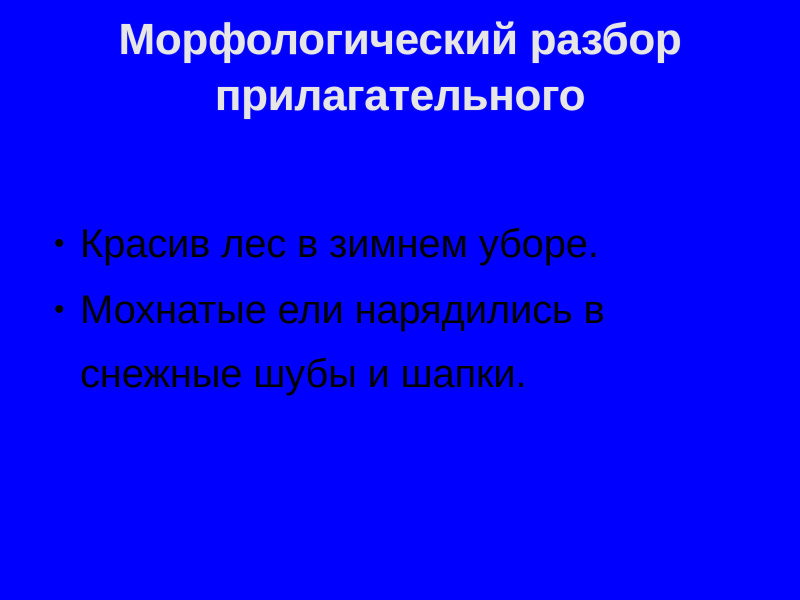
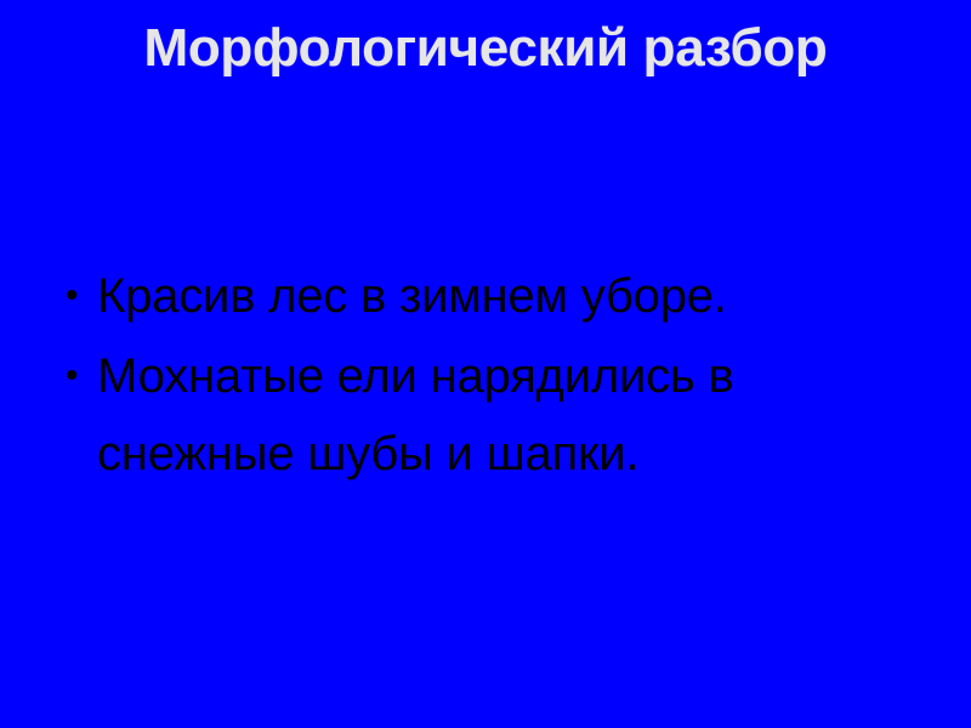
  Морфологический разбор
- прилагательного
  •
  Красив лес в зимнем уборе.
  •
  Мохнатые ели нарядились в снежные шубы и шапки.
